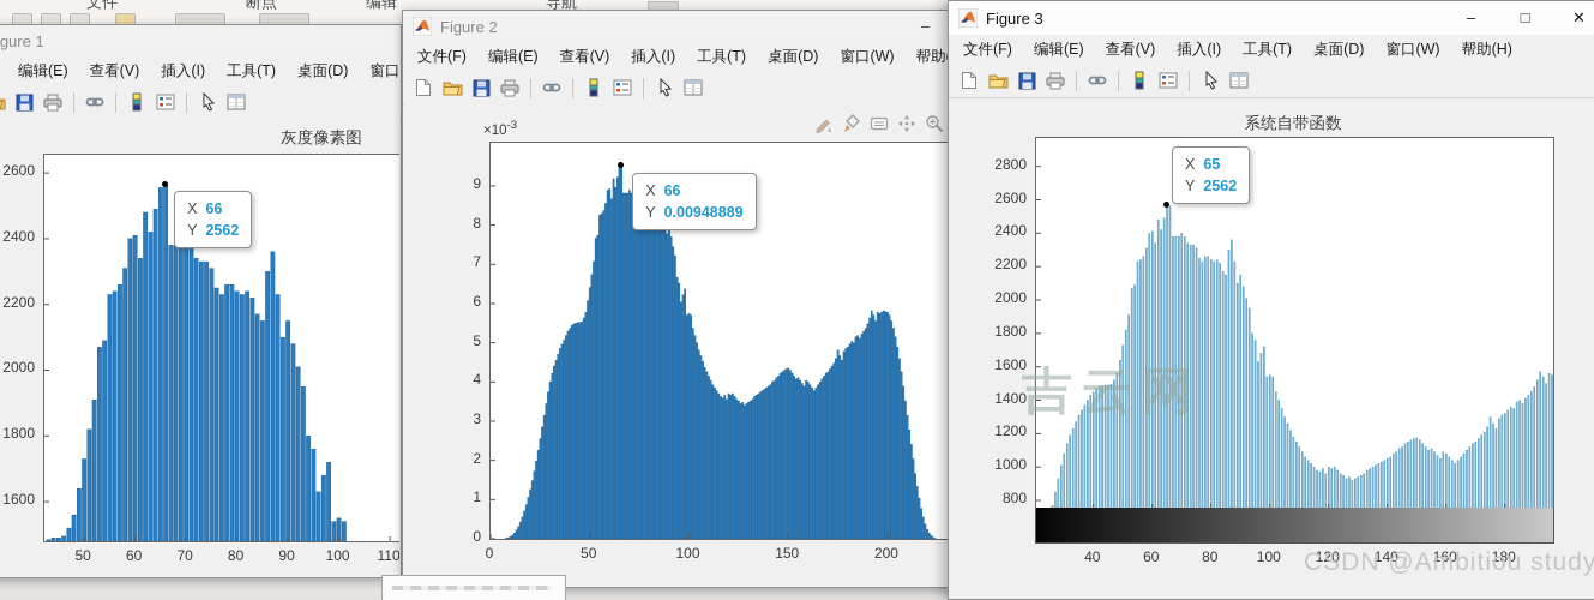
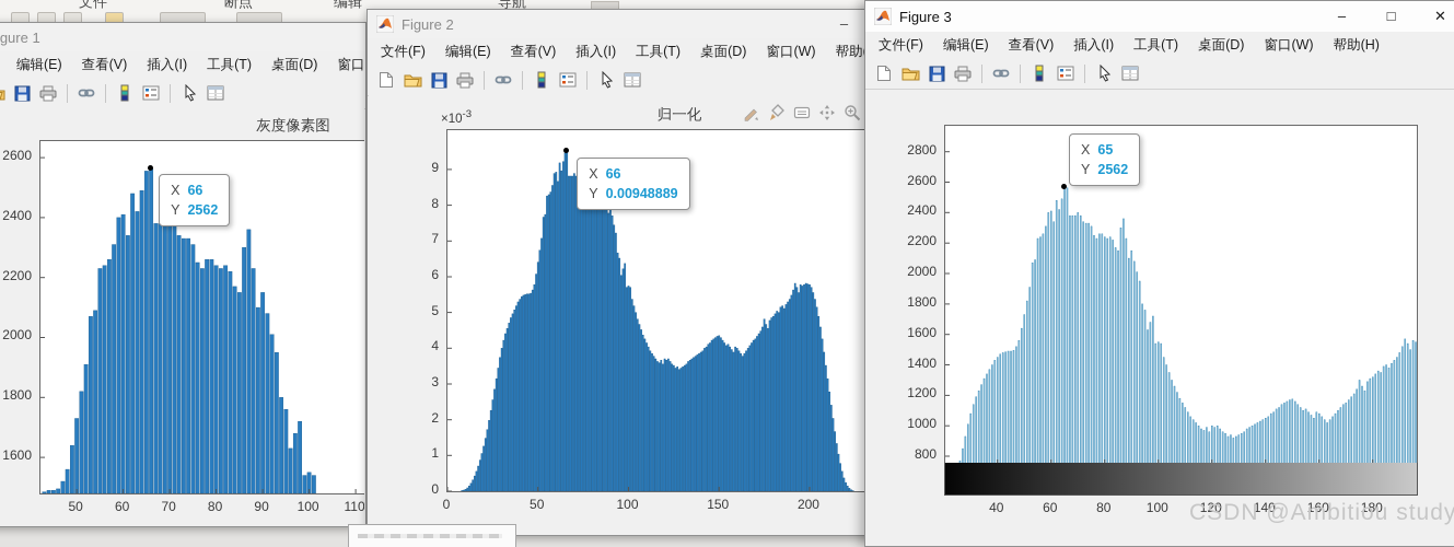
  文件
  断点
  编辑
  导航
  gure 1
  编辑(E)
  查看(V)
  插入(I)
  工具(T)
  桌面(D)
  灰度像素图
  50
  60
  70
  80
  90
  100
  110
  1600
  1800
  2000
  2200
  2400
  2600
  X 66
  Y 2562
  Figure 2
  –
  文件(F)
  编辑(E)
  查看(V)
  插入(I)
  工具(T)
  桌面(D)
  窗口(W)
+ 归一化
  ×10-3
  0
  50
  100
  150
  200
  0
  1
  2
  3
  4
  5
  6
  7
  8
  9
  X 66
  Y 0.00948889
  Figure 3
  –
  □
  ✕
  文件(F)
  编辑(E)
  查看(V)
  插入(I)
  工具(T)
  桌面(D)
  窗口(W)
  帮助(H)
- 系统自带函数
- 吉云网
  CSDN @Ambitiou study
  40
  60
  80
  100
  120
  140
  160
  180
  800
  1000
  1200
  1400
  1600
  1800
  2000
  2200
  2400
  2600
  2800
  X 65
  Y 2562
